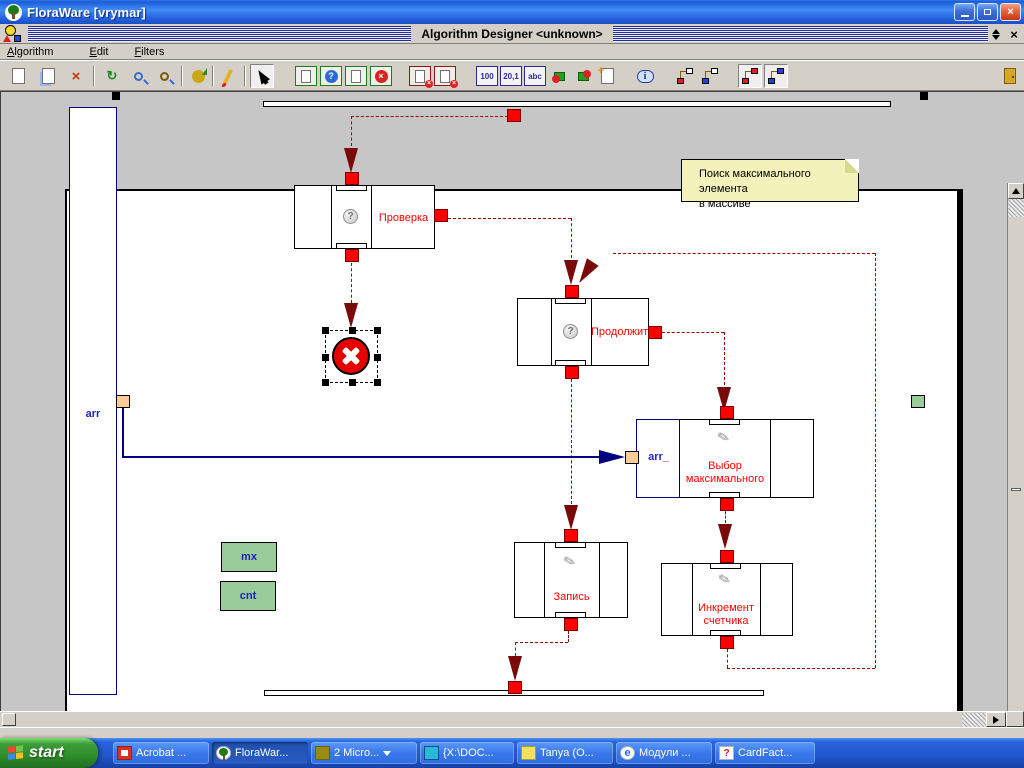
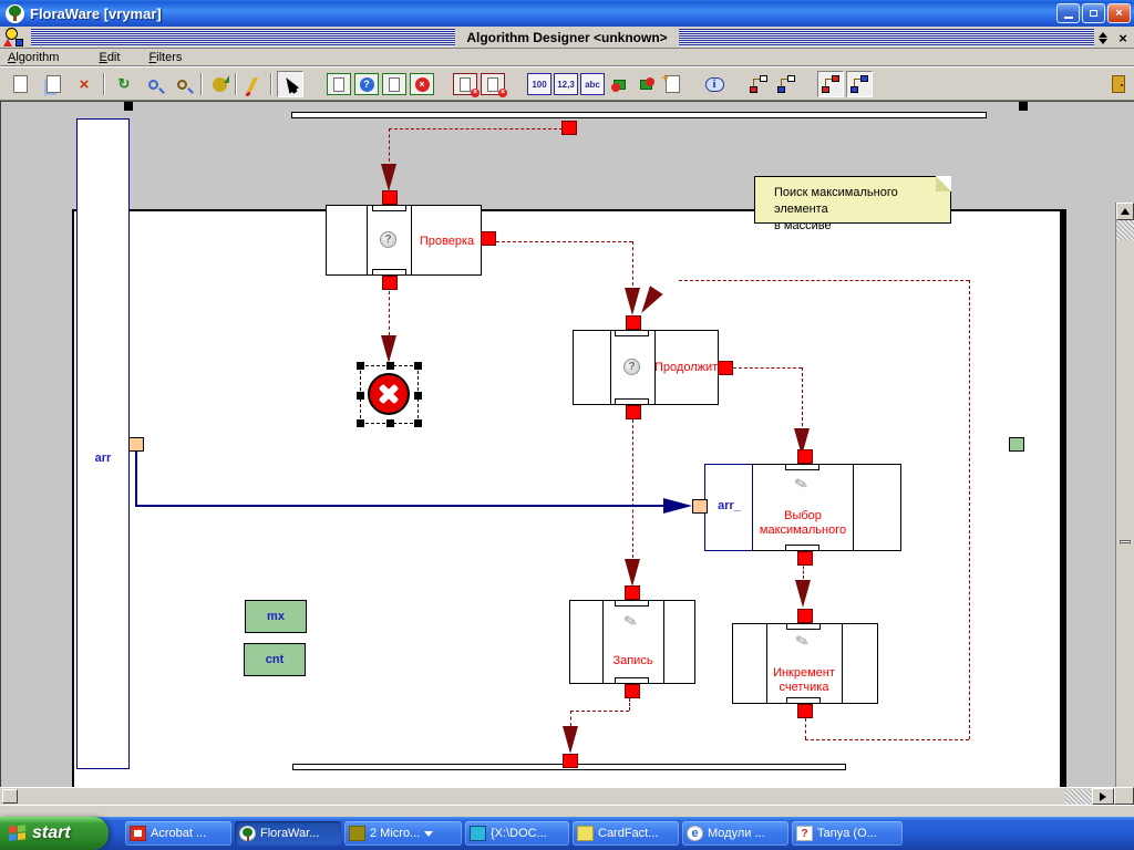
  FloraWare [vrymar]
  ×
  Algorithm Designer <unknown>
  ×
  Algorithm
  Edit
  Filters
  ×
  ↻
  ?
  ×
  100
- 20,1
+ 12,3
  abc
  +
  i
  arr
  Поиск максимального элемента
  в массиве
  ?
  Проверка
  ?
  Продолжит
  Выбор
  максимального
  arr_
  Запись
  Инкремент
  счетчика
  mx
  cnt
  start
  Acrobat ...
  FloraWar...
  2 Micro...
  {X:\DOC...
- Tanya (O...
+ CardFact...
  e
  Модули ...
  ?
- CardFact...
+ Tanya (O...
